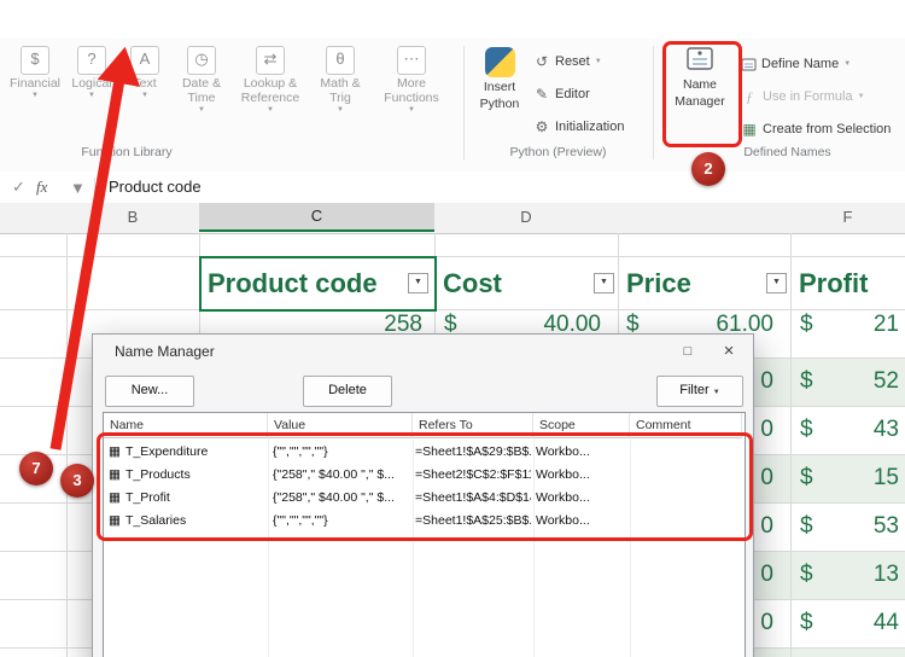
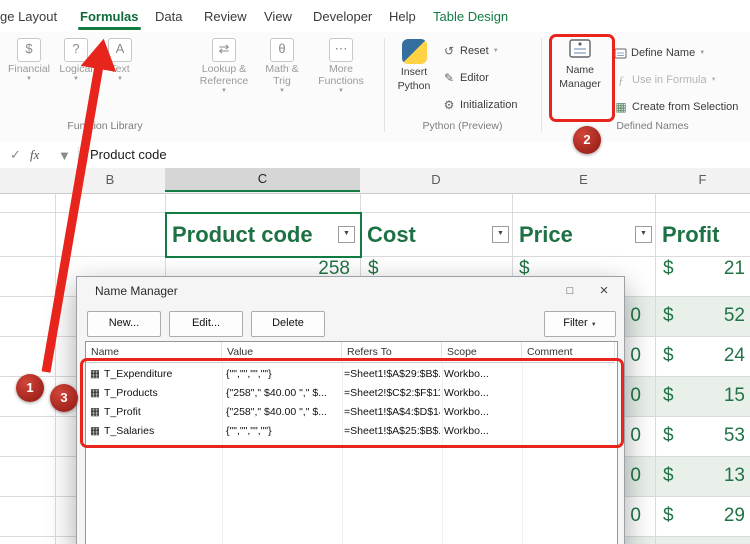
+ ge Layout
+ Formulas
+ Data
+ Review
+ View
+ Developer
+ Help
+ Table Design
  $
  Financial
  ?
  Logical
  A
  Text
- ◷
- Date & Time
  ⇄
  Lookup & Reference
  θ
  Math & Trig
  ⋯
  More Functions
  Funion Library
  Insert
  Python
  ↺
  Reset
  ✎
  Editor
  ⚙
  Initialization
  Python (Preview)
  Name
  Manager
  Define Name
  ƒ
  Use in Formula
  ▦
  Create from Selection
  Defined Names
  ✓
  fx
  ▼
  Product code
  B
  C
  D
+ E
  F
  Product code
  Cost
  Price
  Profit
  258
  $
- 40.00
  $
- 61.00
  $
  21
  0
  $
  52
  0
  $
- 43
+ 24
  0
  $
  15
  0
  $
  53
  0
  $
  13
  0
  $
- 44
+ 29
  Name Manager
  □
  ×
  New...
+ Edit...
  Delete
  Filter
  Name
  Value
  Refers To
  Scope
  Comment
  ▦
  T_Expenditure
  {"","","",""}
  =Sheet1!$A$29:$B$.
  Workbo...
  ▦
  T_Products
  {"258"," $40.00 "," $...
  =Sheet2!$C$2:$F$1
  Workbo...
  ▦
  T_Profit
  {"258"," $40.00 "," $...
  =Sheet1!$A$4:$D$1
  Workbo...
  ▦
  T_Salaries
  {"","","",""}
  =Sheet1!$A$25:$B$.
  Workbo...
- 7
+ 1
  2
  3
